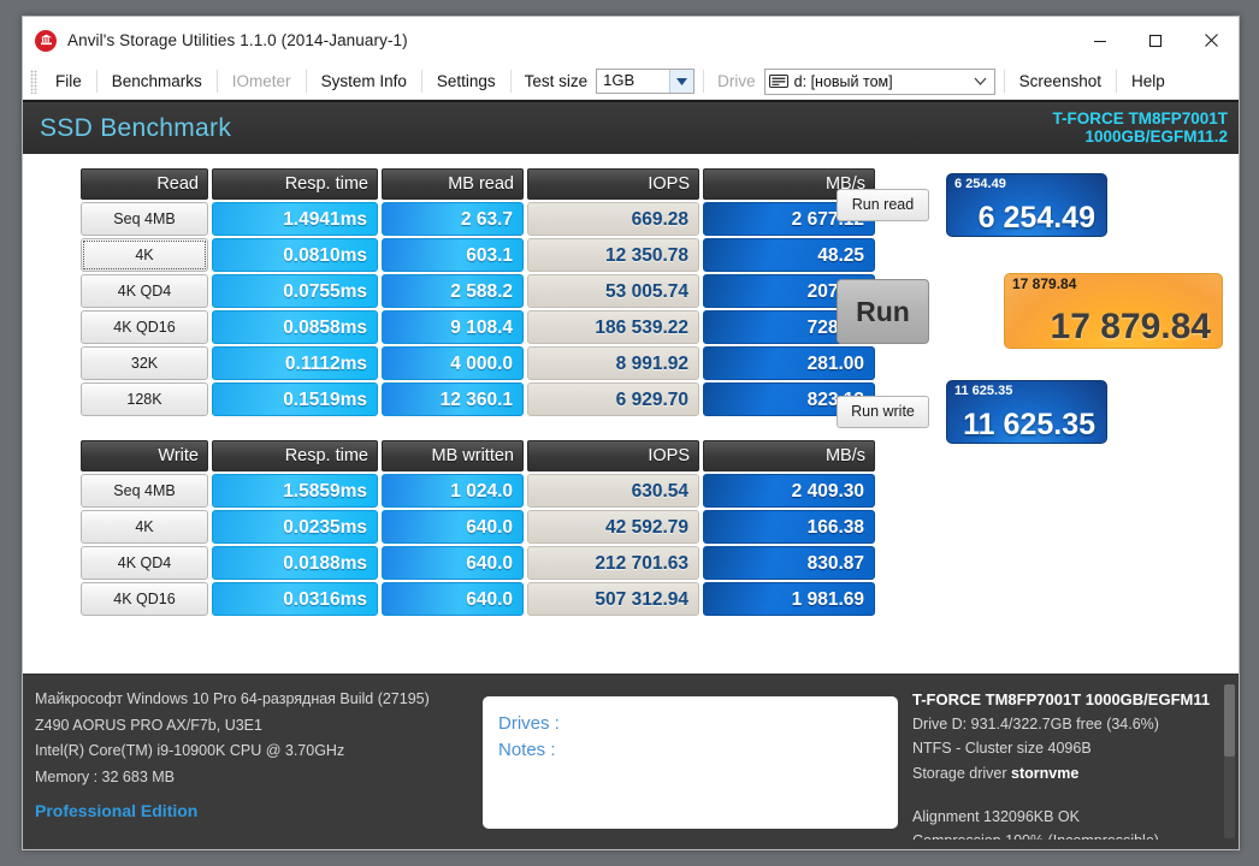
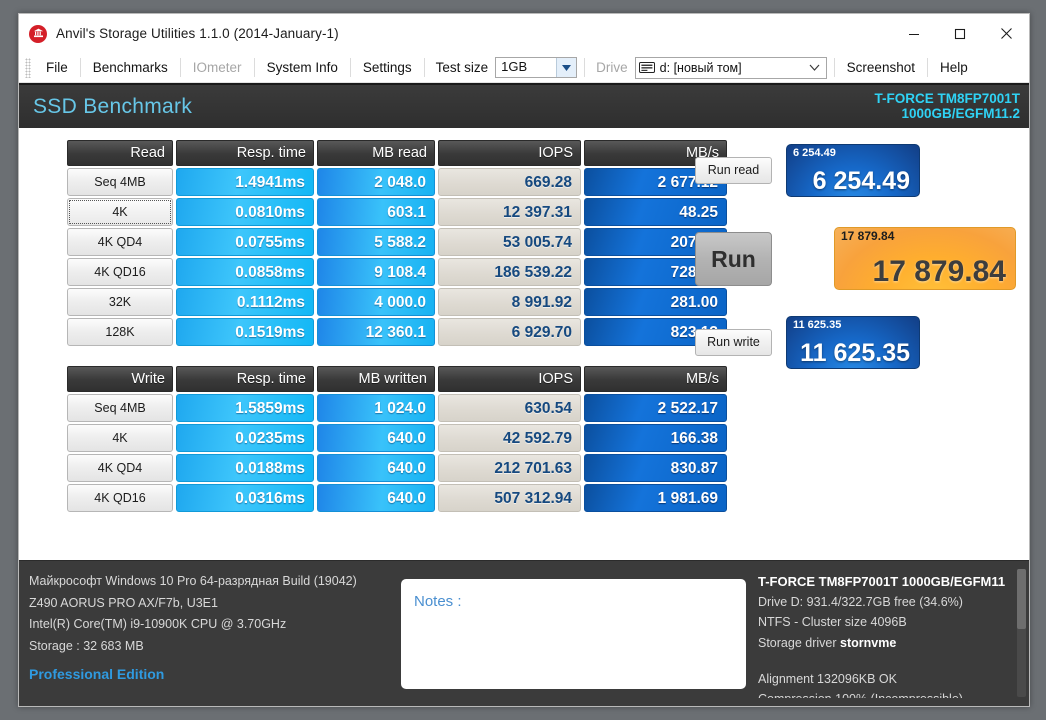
  Anvil's Storage Utilities 1.1.0 (2014-January-1)
  File
  Benchmarks
  IOmeter
  System Info
  Settings
  Test size
  1GB
  Drive
  d: [новый том]
  Screenshot
  Help
  SSD Benchmark
  T-FORCE TM8FP7001T
  1000GB/EGFM11.2
  Read	Resp. time	MB read	IOPS	MB/s
- Seq 4MB	1.4941ms	2 63.7	669.28	2 677
+ Seq 4MB	1.4941ms	2 048.0	669.28	2 677
- 4K	0.0810ms	603.1	12 350.78	48.25
+ 4K	0.0810ms	603.1	12 397.31	48.25
- 4K QD4	0.0755ms	2 588.2	53 005.74	207
+ 4K QD4	0.0755ms	5 588.2	53 005.74	207
  4K QD16	0.0858ms	9 108.4	186 539.22	728
  32K	0.1112ms	4 000.0	8 991.92	281.00
  128K	0.1519ms	12 360.1	6 929.70	823
  Write	Resp. time	MB written	IOPS	MB/s
- Seq 4MB	1.5859ms	1 024.0	630.54	2 409.30
+ Seq 4MB	1.5859ms	1 024.0	630.54	2 522.17
  4K	0.0235ms	640.0	42 592.79	166.38
  4K QD4	0.0188ms	640.0	212 701.63	830.87
  4K QD16	0.0316ms	640.0	507 312.94	1 981.69
  Run read
  6 254.49
  6 254.49
  Run
  17 879.84
  17 879.84
  Run write
  11 625.35
  11 625.35
- Майкрософт Windows 10 Pro 64-разрядная Build (27195)
+ Майкрософт Windows 10 Pro 64-разрядная Build (19042)
  Z490 AORUS PRO AX/F7b, U3E1
  Intel(R) Core(TM) i9-10900K CPU @ 3.70GHz
- Memory : 32 683 MB
+ Storage : 32 683 MB
  Professional Edition
- Drives :
  Notes :
  T-FORCE TM8FP7001T 1000GB/EGFM11
  Drive D: 931.4/322.7GB free (34.6%)
  NTFS - Cluster size 4096B
  Storage driver stornvme
  Alignment 132096KB OK
